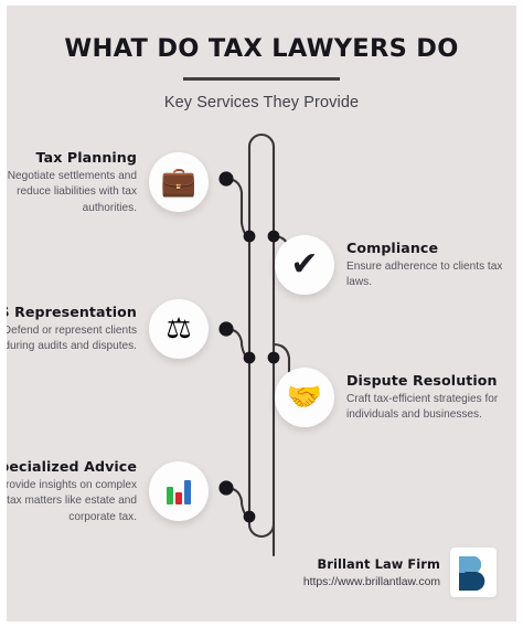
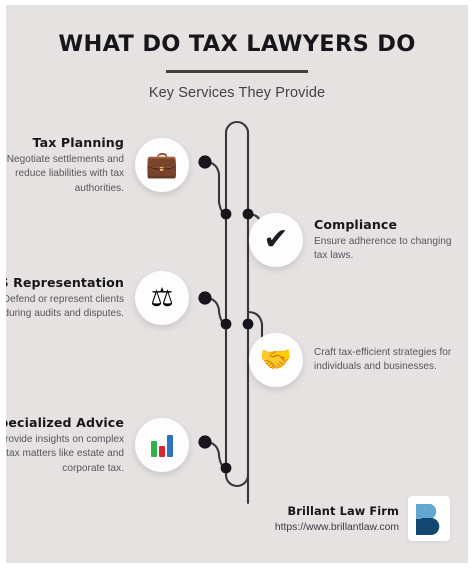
  WHAT DO TAX LAWYERS DO
  Key Services They Provide
  Tax Planning
  Negotiate settlements and reduce liabilities with tax authorities.
  💼
  ✔
  Compliance
- Ensure adherence to clients tax laws.
+ Ensure adherence to changing tax laws.
  Representation
  Defend or represent clients during audits and disputes.
  ⚖
  🤝
- Dispute Resolution
  Craft tax-efficient strategies for individuals and businesses.
  ecialized Advice
  rovide insights on complex tax matters like estate and corporate tax.
  Brillant Law Firm
  https://www.brillantlaw.com
